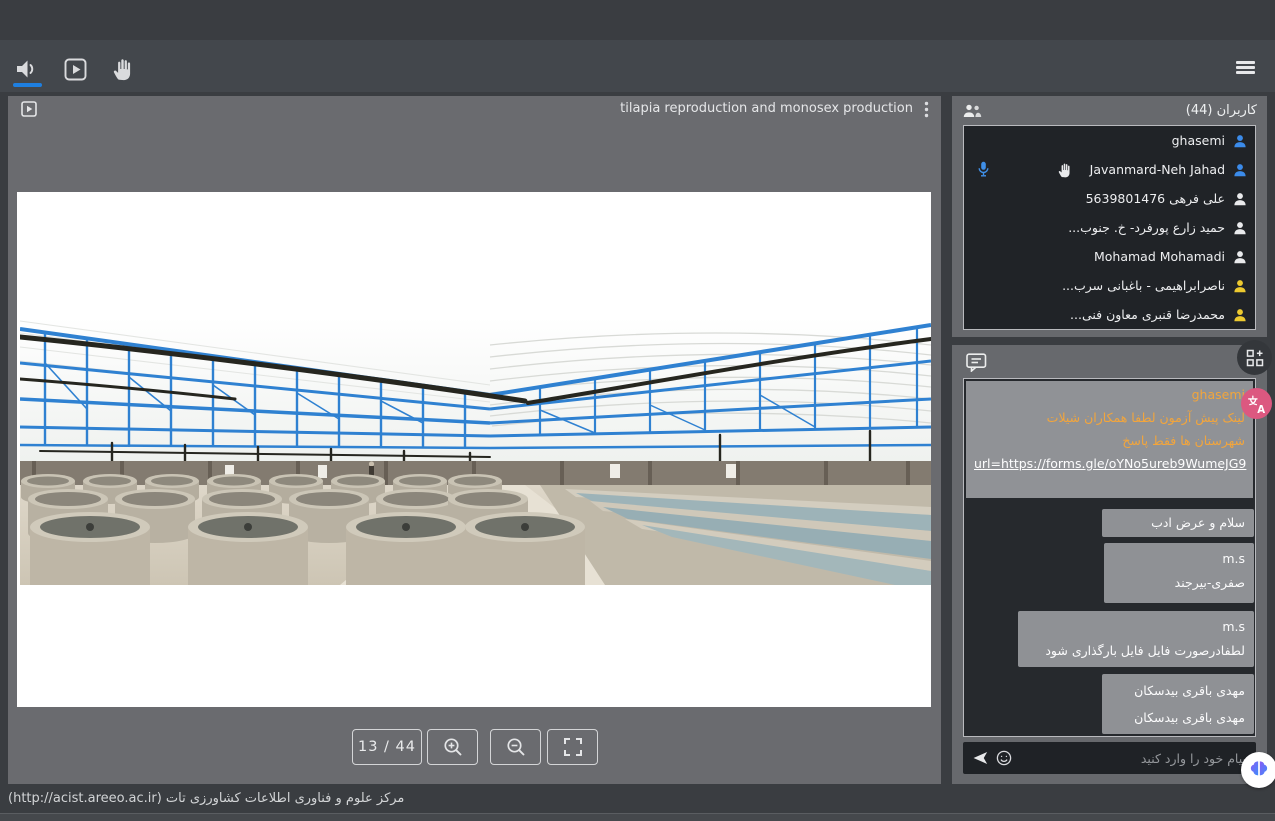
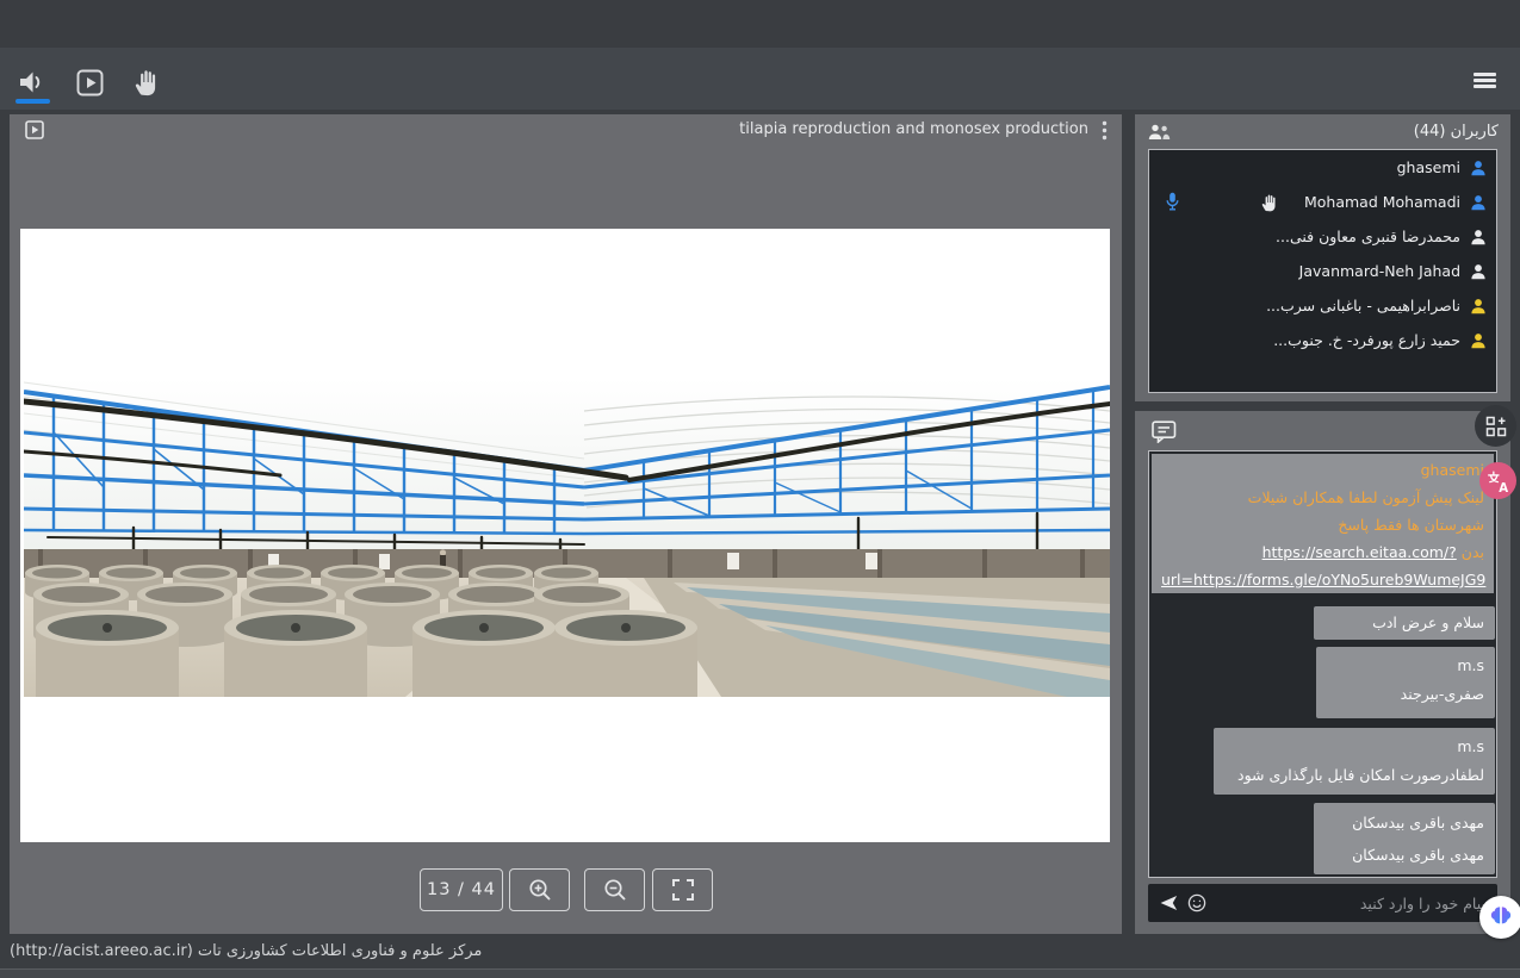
  tilapia reproduction and monosex production
  13 / 44
  کاربران (44)
  ghasemi
- Javanmard-Neh Jahad
+ Mohamad Mohamadi
- علی فرهی 5639801476
- حمید زارع پورفرد- خ. جنوب...
+ محمدرضا قنبری معاون فنی...
- Mohamad Mohamadi
+ Javanmard-Neh Jahad
  ناصرابراهیمی - باغبانی سرب...
- محمدرضا قنبری معاون فنی...
+ حمید زارع پورفرد- خ. جنوب...
  ghasem
  لینک پیش آزمون لطفا همکاران شیلات
  شهرستان ها فقط پاسخ
+ بدن https://search.eitaa.com/?
  url=https://forms.gle/oYNo5ureb9WumeJG9
  سلام و عرض ادب
  m.s
  صفری-بیرجند
  m.s
- لطفادرصورت فایل فایل بارگذاری شود
+ لطفادرصورت امکان فایل بارگذاری شود
  مهدی باقری بیدسکان
  مهدی باقری بیدسکان
  A
  مرکز علوم و فناوری اطلاعات کشاورزی تات (http://acist.areeo.ac.ir)
